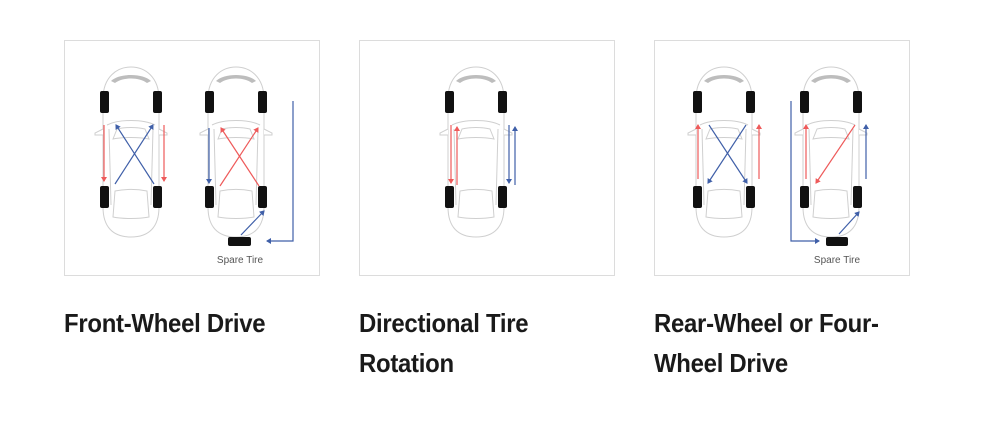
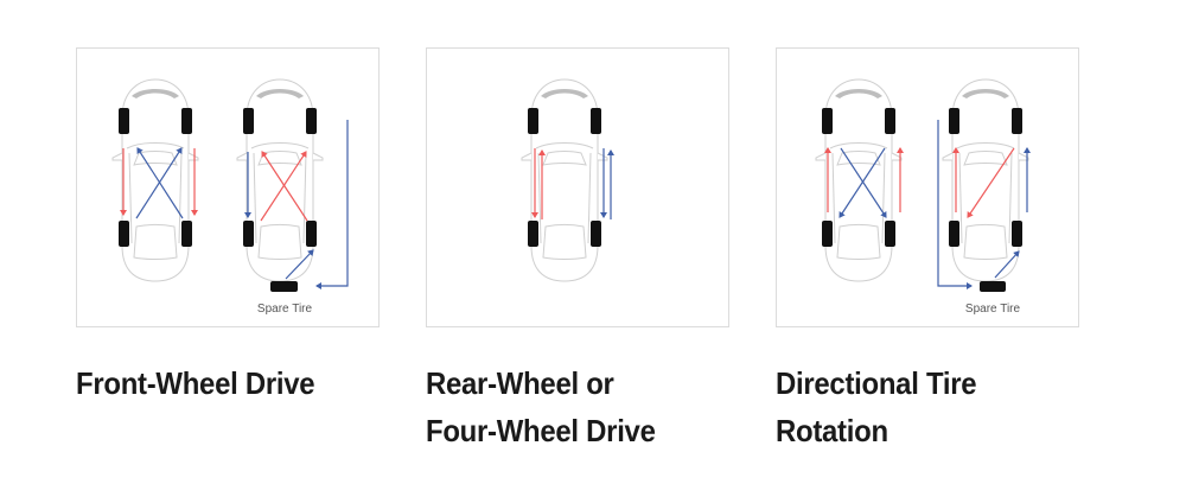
  Spare Tire
  Front-Wheel Drive
- Directional Tire Rotation
+ Rear-Wheel or Four-Wheel Drive
  Spare Tire
- Rear-Wheel or Four-Wheel Drive
+ Directional Tire Rotation
